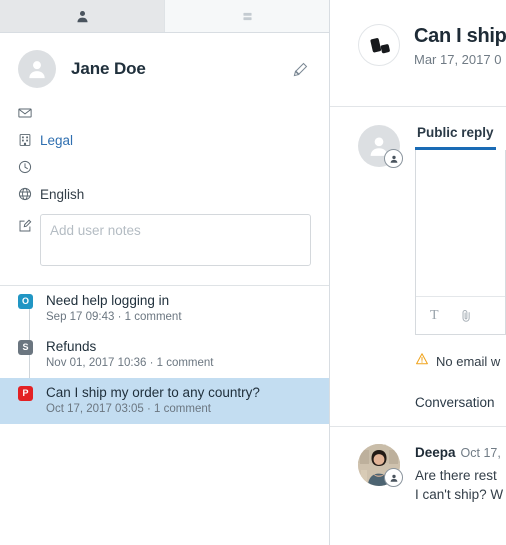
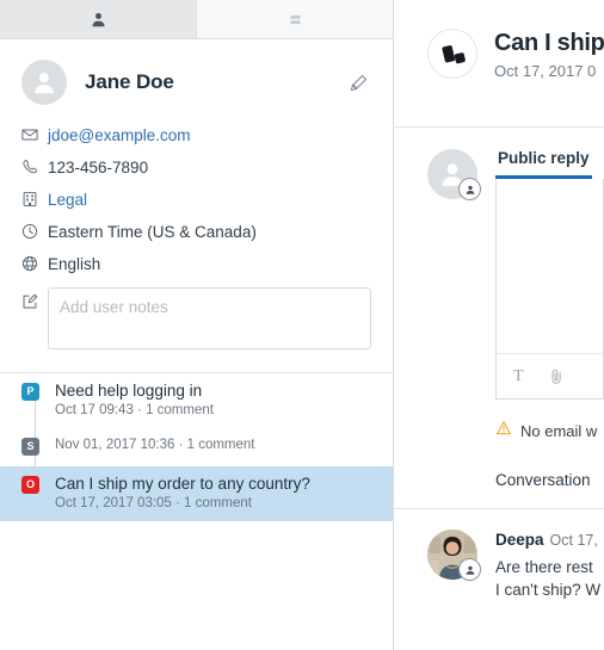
  Jane Doe
+ jdoe@example.com
+ 123-456-7890
  Legal
+ Eastern Time (US & Canada)
  English
  Add user notes
- O
+ P
  Need help logging in
- Sep 17 09:43 · 1 comment
+ Oct 17 09:43 · 1 comment
  S
- Refunds
  Nov 01, 2017 10:36 · 1 comment
- P
+ O
  Can I ship my order to any country?
  Oct 17, 2017 03:05 · 1 comment
  Can I ship
- Mar 17, 2017 0
+ Oct 17, 2017 0
  Public reply
  T
  No email w
  Conversation
  Deepa Oct 17,
  Are there rest
  I can't ship? W
